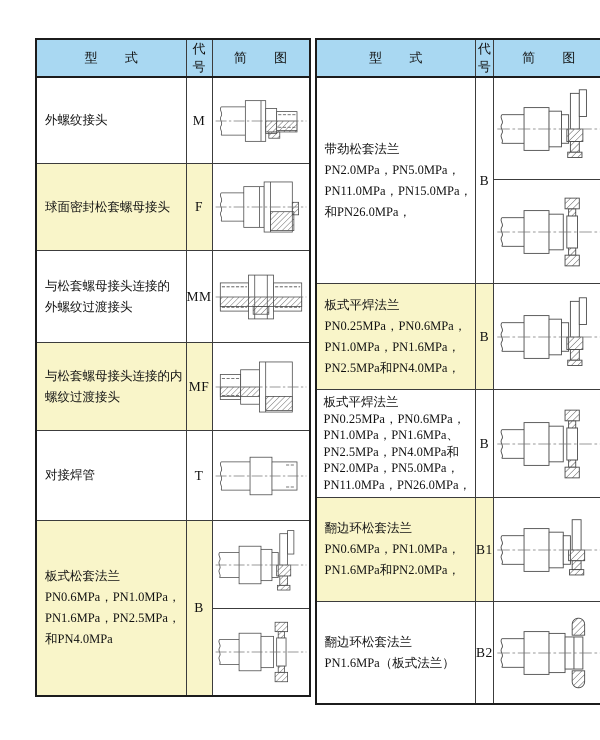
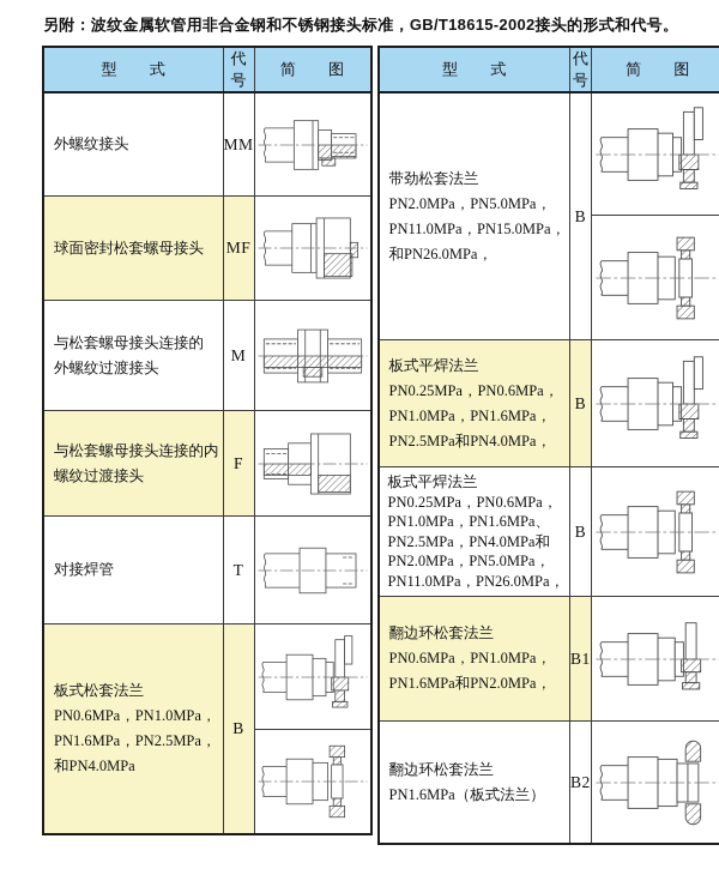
+ 另附：波纹金属软管用非合金钢和不锈钢接头标准，GB/T18615-2002接头的形式和代号。
  型 式	代号	简 图
- 外螺纹接头	M
+ 外螺纹接头	MM
- 球面密封松套螺母接头	F
+ 球面密封松套螺母接头	MF
- 与松套螺母接头连接的外螺纹过渡接头	MM
+ 与松套螺母接头连接的外螺纹过渡接头	M
- 与松套螺母接头连接的内螺纹过渡接头	MF
+ 与松套螺母接头连接的内螺纹过渡接头	F
  对接焊管	T
  板式松套法兰PN0.6MPa，PN1.0MPa，PN1.6MPa，PN2.5MPa，和PN4.0MPa	B
  型 式	代号	简 图
  带劲松套法兰PN2.0MPa，PN5.0MPa，PN11.0MPa，PN15.0MPa，和PN26.0MPa，	B
  板式平焊法兰PN0.25MPa，PN0.6MPa，PN1.0MPa，PN1.6MPa，PN2.5MPa和PN4.0MPa，	B
  板式平焊法兰PN0.25MPa，PN0.6MPa，PN1.0MPa，PN1.6MPa、PN2.5MPa，PN4.0MPa和PN2.0MPa，PN5.0MPa，PN11.0MPa，PN26.0MPa，	B
  翻边环松套法兰PN0.6MPa，PN1.0MPa，PN1.6MPa和PN2.0MPa，	B1
  翻边环松套法兰PN1.6MPa（板式法兰）	B2
